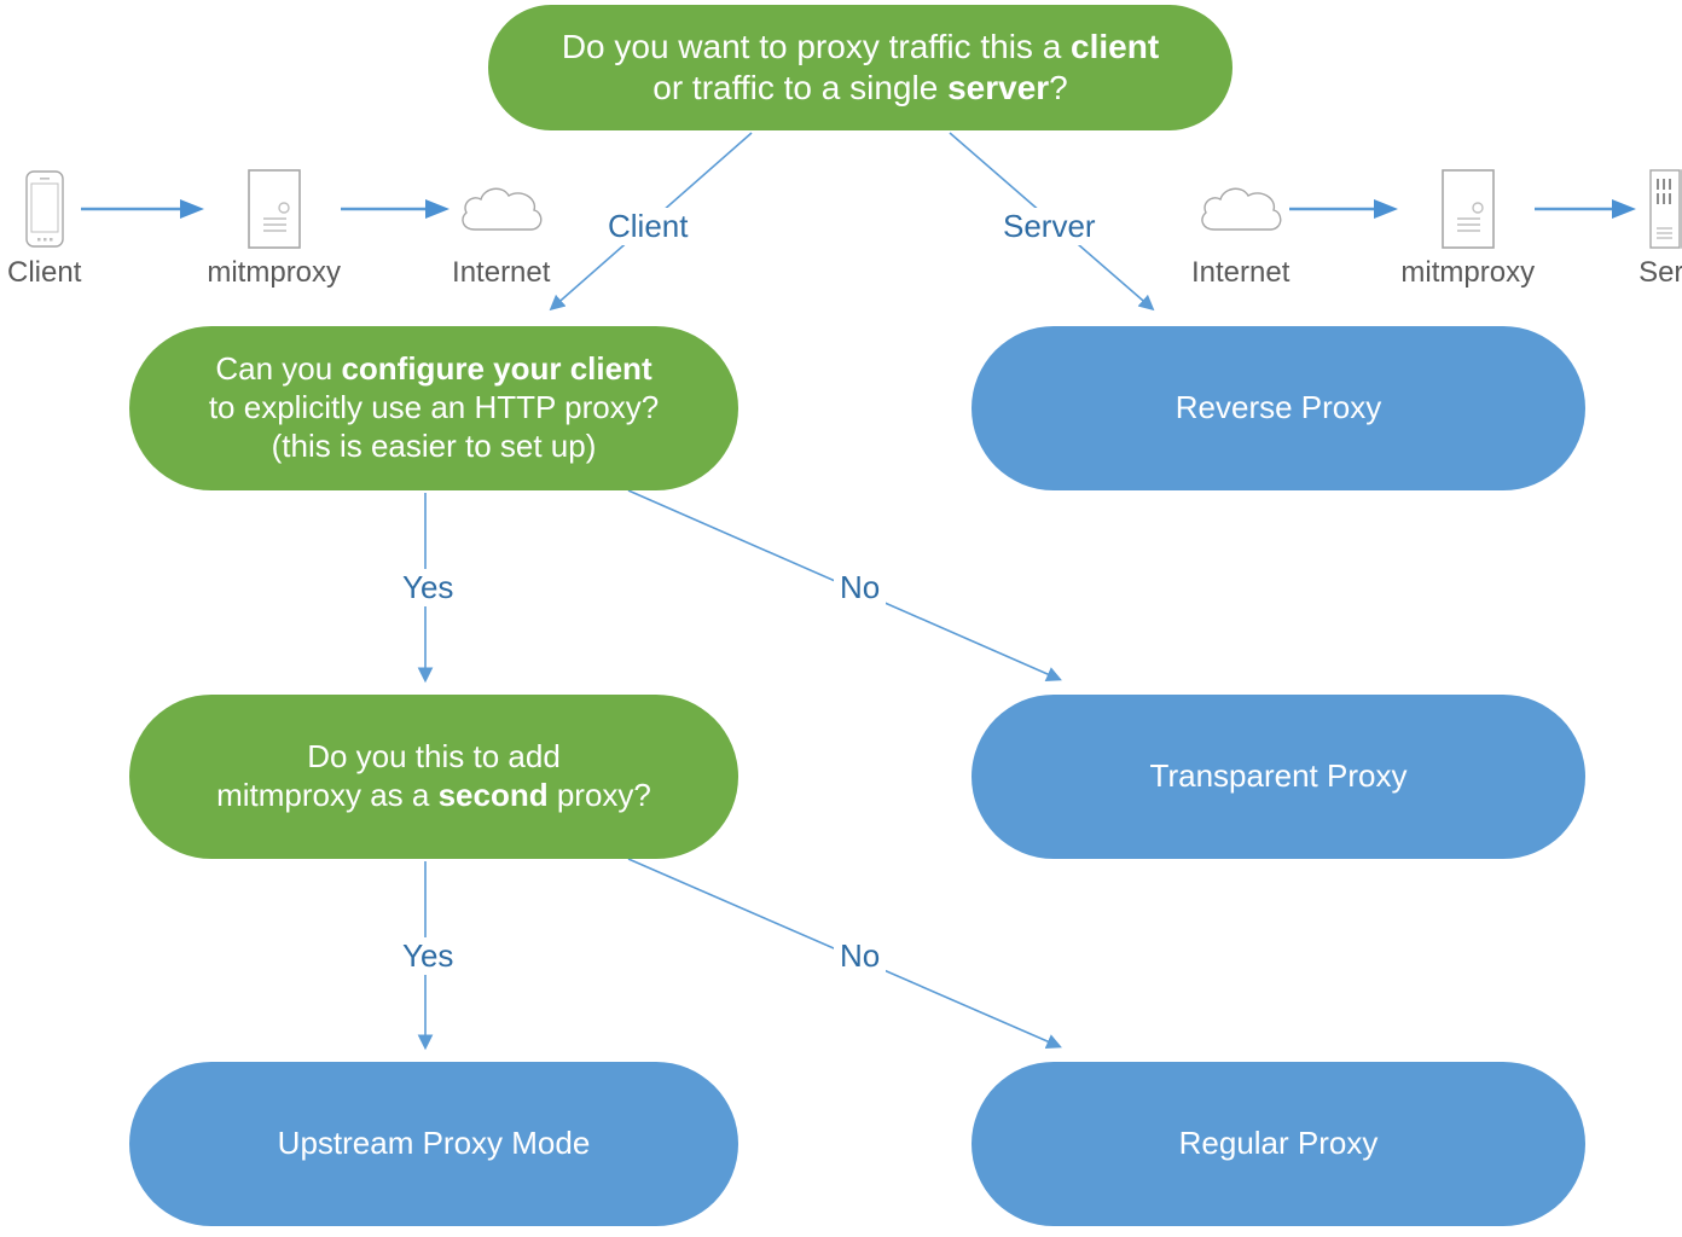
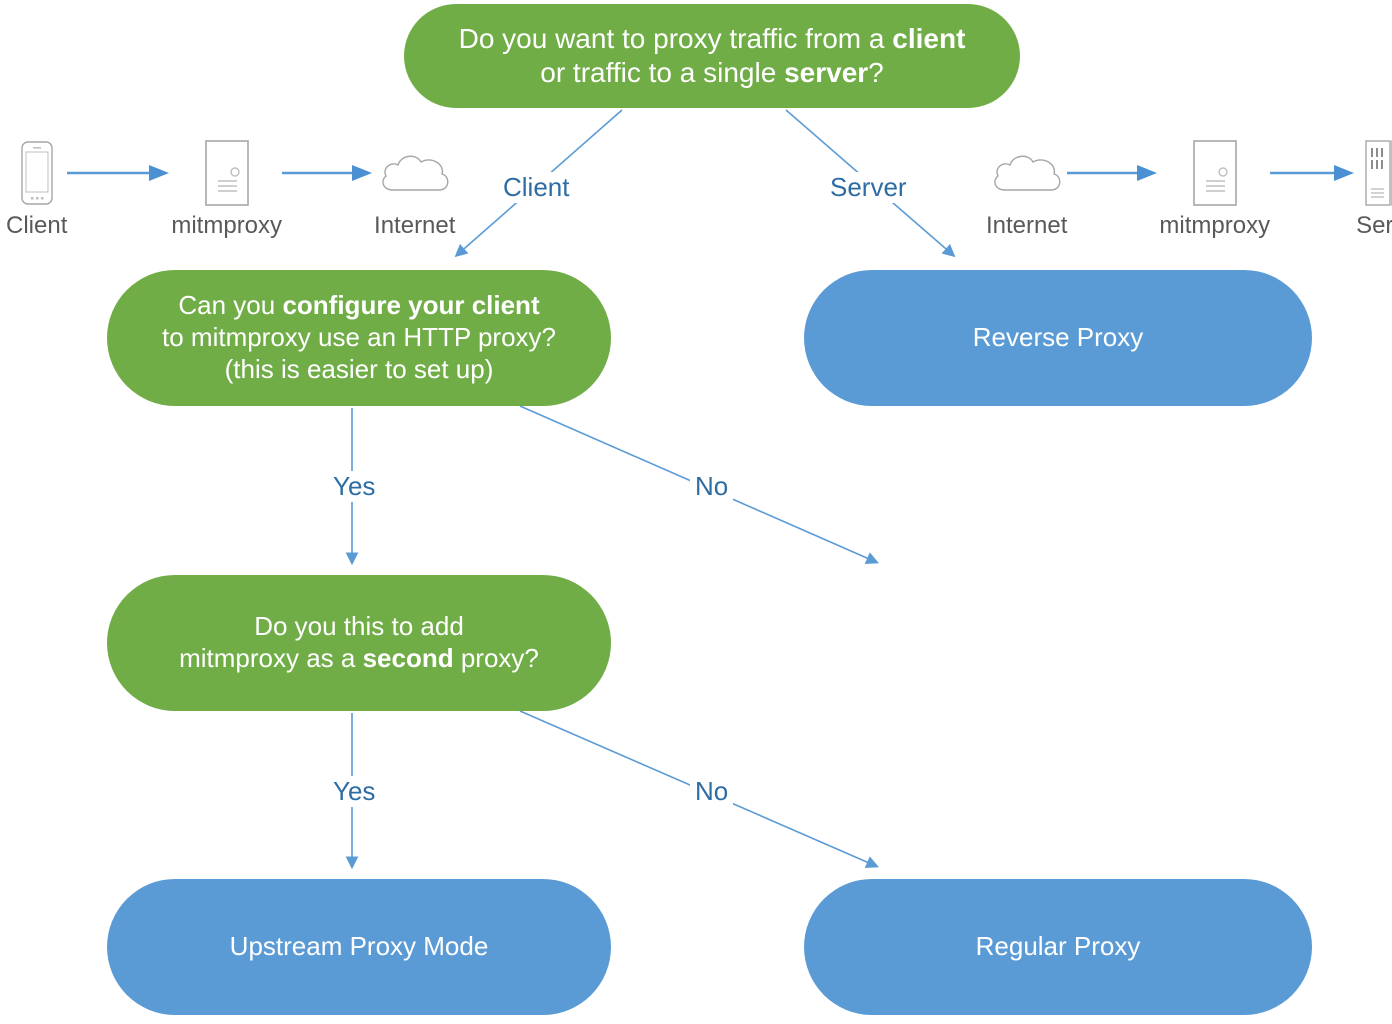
- Do you want to proxy traffic this a client
+ Do you want to proxy traffic from a client
  or traffic to a single server?
  Can you configure your client
- to explicitly use an HTTP proxy?
+ to mitmproxy use an HTTP proxy?
  (this is easier to set up)
  Do you this to add
  mitmproxy as a second proxy?
  Reverse Proxy
- Transparent Proxy
  Upstream Proxy Mode
  Regular Proxy
  Client
  Server
  Yes
  No
  Yes
  No
  Client
  mitmproxy
  Internet
  Internet
  mitmproxy
